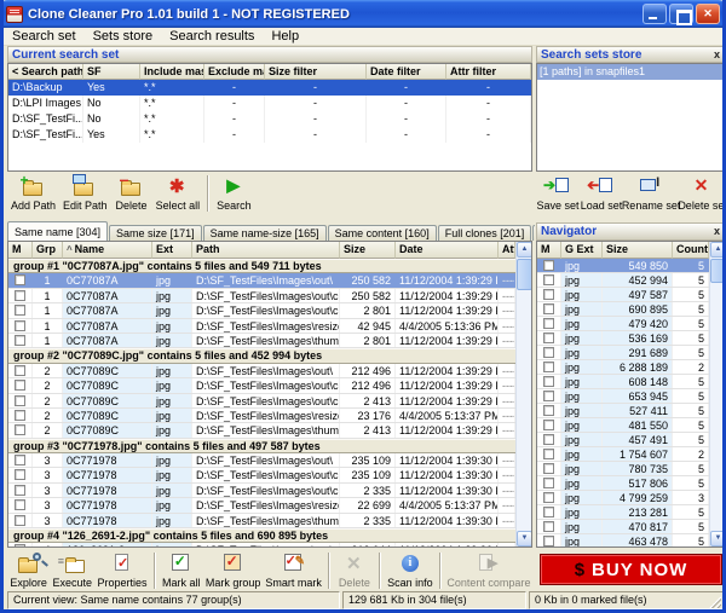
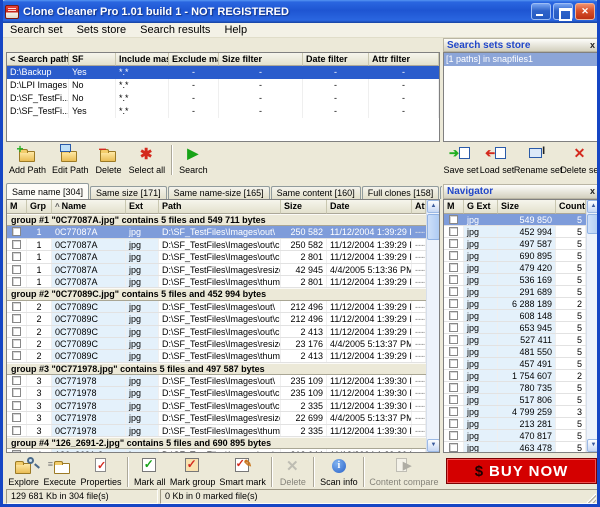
  Clone Cleaner Pro 1.01 build 1 - NOT REGISTERED
  ✕
  Search set
  Sets store
  Search results
  Help
- Current search set
  Search sets store
  x
  < Search path
  SF
  Include ma
  Exclude m
  Size filter
  Date filter
  Attr filter
  D:\Backup
  Yes
  *.*
  -
  -
  -
  -
  D:\LPI Images
  No
  *.*
  -
  -
  -
  -
  D:\SF_TestFi...
  No
  *.*
  -
  -
  -
  -
  D:\SF_TestFi...
  Yes
  *.*
  -
  -
  -
  -
  [1 paths] in snapfiles1
  +
  Add Path
  Edit Path
  –
  Delete
  ✱
  Select all
  ▶
  Search
  ➔
  Save set
  Load set
  I
  Rename set
  ✕
  Delete se
  Same name [304]
  Same size [171]
  Same name-size [165]
  Same content [160]
- Full clones [201]
+ Full clones [158]
  Navigator
  x
  M
  Grp
  ^ Name
  Ext
  Path
  Size
  Date
  group #1 "0C77087A.jpg" contains 5 files and 549 711 bytes
  1
  0C77087A
  jpg
  D:\SF_TestFiles\Images\out\
  250 582
  11/12/2004 1:39:29
  ---
  1
  0C77087A
  jpg
  D:\SF_TestFiles\Images\out\cl
  250 582
  11/12/2004 1:39:29
  ---
  1
  0C77087A
  jpg
  D:\SF_TestFiles\Images\out\cl
  2 801
  11/12/2004 1:39:29
  ---
  1
  0C77087A
  jpg
  D:\SF_TestFiles\Images\resiz
  42 945
  4/4/2005 5:13:36 PM
  ---
  1
  0C77087A
  jpg
  D:\SF_TestFiles\Images\thum
  2 801
  11/12/2004 1:39:29
  ---
  group #2 "0C77089C.jpg" contains 5 files and 452 994 bytes
  2
  0C77089C
  jpg
  D:\SF_TestFiles\Images\out\
  212 496
  11/12/2004 1:39:29
  ---
  2
  0C77089C
  jpg
  D:\SF_TestFiles\Images\out\cl
  212 496
  11/12/2004 1:39:29
  ---
  2
  0C77089C
  jpg
  D:\SF_TestFiles\Images\out\cl
  2 413
  11/12/2004 1:39:29
  ---
  2
  0C77089C
  jpg
  D:\SF_TestFiles\Images\resiz
  23 176
  4/4/2005 5:13:37 PM
  ---
  2
  0C77089C
  jpg
  D:\SF_TestFiles\Images\thum
  2 413
  11/12/2004 1:39:29
  ---
  group #3 "0C771978.jpg" contains 5 files and 497 587 bytes
  3
  0C771978
  jpg
  D:\SF_TestFiles\Images\out\
  235 109
  11/12/2004 1:39:30
  ---
  3
  0C771978
  jpg
  D:\SF_TestFiles\Images\out\cl
  235 109
  11/12/2004 1:39:30
  ---
  3
  0C771978
  jpg
  D:\SF_TestFiles\Images\out\cl
  2 335
  11/12/2004 1:39:30
  ---
  3
  0C771978
  jpg
  D:\SF_TestFiles\Images\resiz
  22 699
  4/4/2005 5:13:37 PM
  ---
  3
  0C771978
  jpg
  D:\SF_TestFiles\Images\thum
  2 335
  11/12/2004 1:39:30
  ---
  group #4 "126_2691-2.jpg" contains 5 files and 690 895 bytes
  M
  G Ext
  Size
  Count
  jpg
  549 850
  5
  jpg
  452 994
  5
  jpg
  497 587
  5
  jpg
  690 895
  5
  jpg
  479 420
  5
  jpg
  536 169
  5
  jpg
  291 689
  5
  jpg
  6 288 189
  2
  jpg
  608 148
  5
  jpg
  653 945
  5
  jpg
  527 411
  5
  jpg
  481 550
  5
  jpg
  457 491
  5
  jpg
  1 754 607
  2
  jpg
  780 735
  5
  jpg
  517 806
  5
  jpg
  4 799 259
  3
  jpg
  213 281
  5
  jpg
  470 817
  5
  jpg
  463 478
  5
  Explore
  ≡
  Execute
  ✓
  Properties
  ✓
  Mark all
  ✓
  Mark group
  ✓
  ✎
  Smart mark
  ✕
  Delete
  i
  Scan info
  ▶
  Content compare
  $
  BUY NOW
- Current view: Same name contains 77 group(s)
  129 681 Kb in 304 file(s)
  0 Kb in 0 marked file(s)
